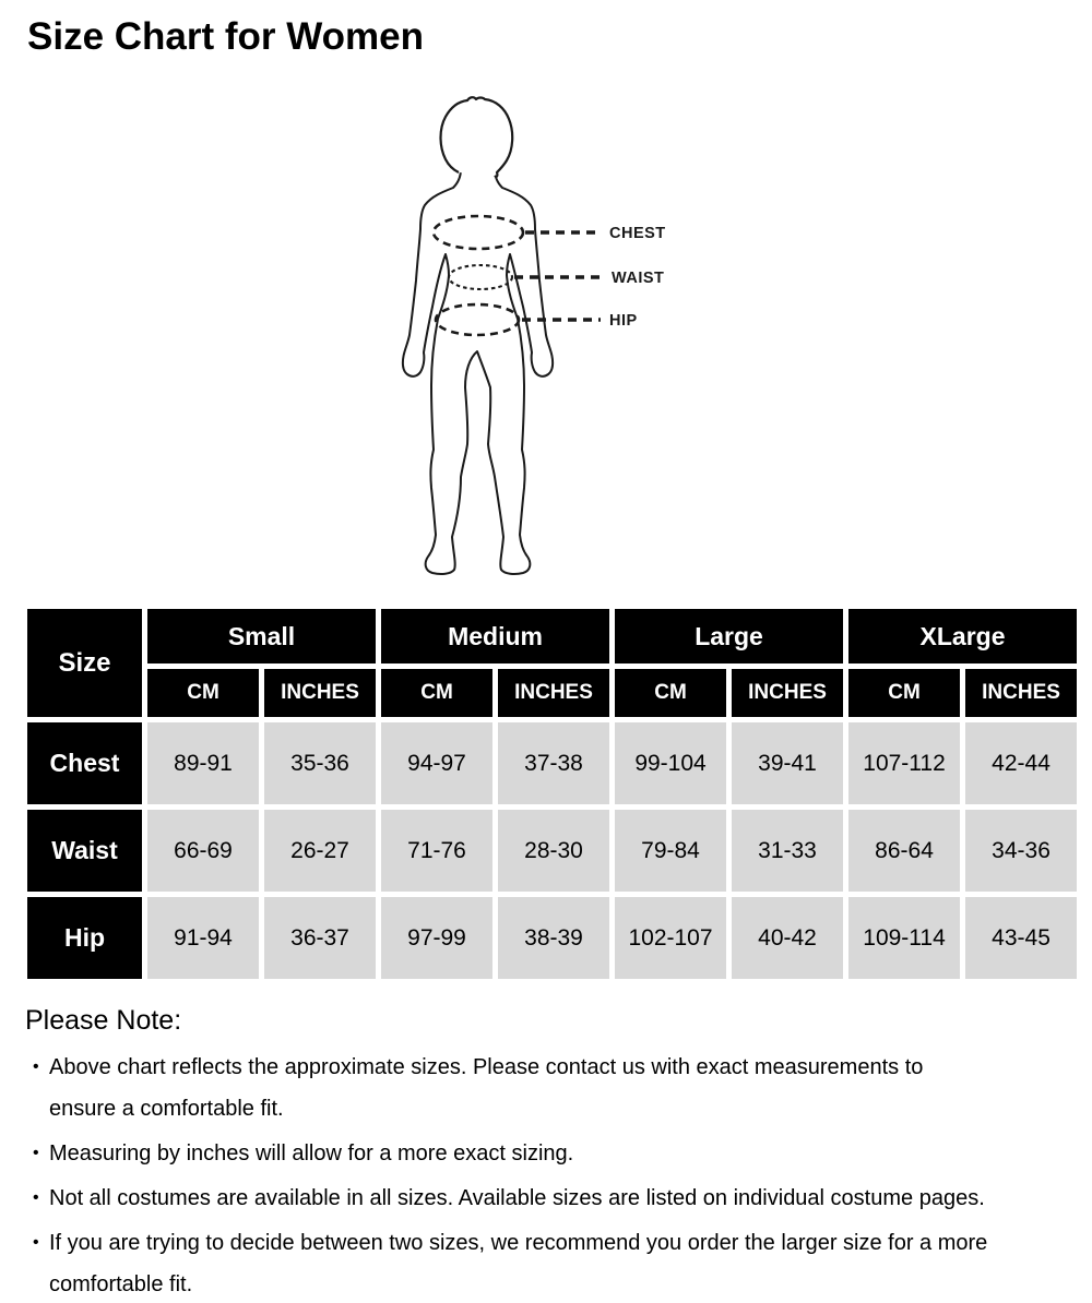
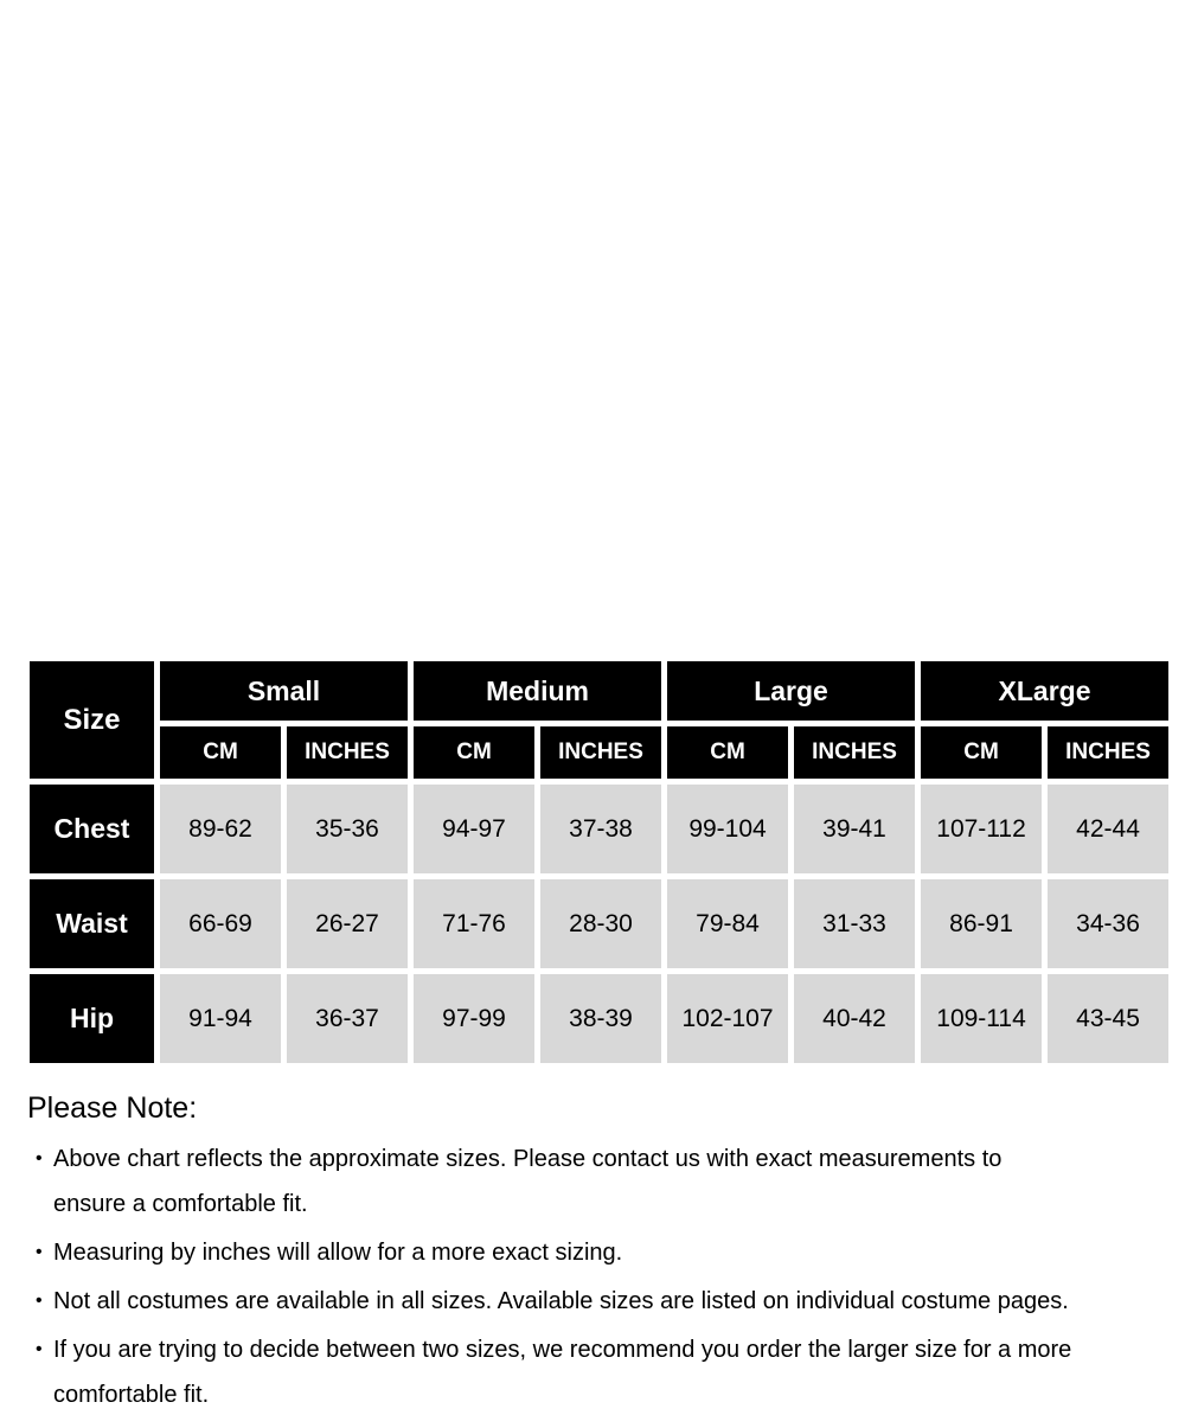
- Size Chart for Women
- CHEST
- WAIST
- HIP
  Size	Small	Medium	Large	XLarge
  CM	INCHES	CM	INCHES	CM	INCHES	CM	INCHES
- Chest	89-91	35-36	94-97	37-38	99-104	39-41	107-112	42-44
+ Chest	89-62	35-36	94-97	37-38	99-104	39-41	107-112	42-44
- Waist	66-69	26-27	71-76	28-30	79-84	31-33	86-64	34-36
+ Waist	66-69	26-27	71-76	28-30	79-84	31-33	86-91	34-36
  Hip	91-94	36-37	97-99	38-39	102-107	40-42	109-114	43-45
  Please Note:
  •
  Above chart reflects the approximate sizes. Please contact us with exact measurements to
  ensure a comfortable fit.
  •
  Measuring by inches will allow for a more exact sizing.
  •
  Not all costumes are available in all sizes. Available sizes are listed on individual costume pages.
  •
  If you are trying to decide between two sizes, we recommend you order the larger size for a more
  comfortable fit.
